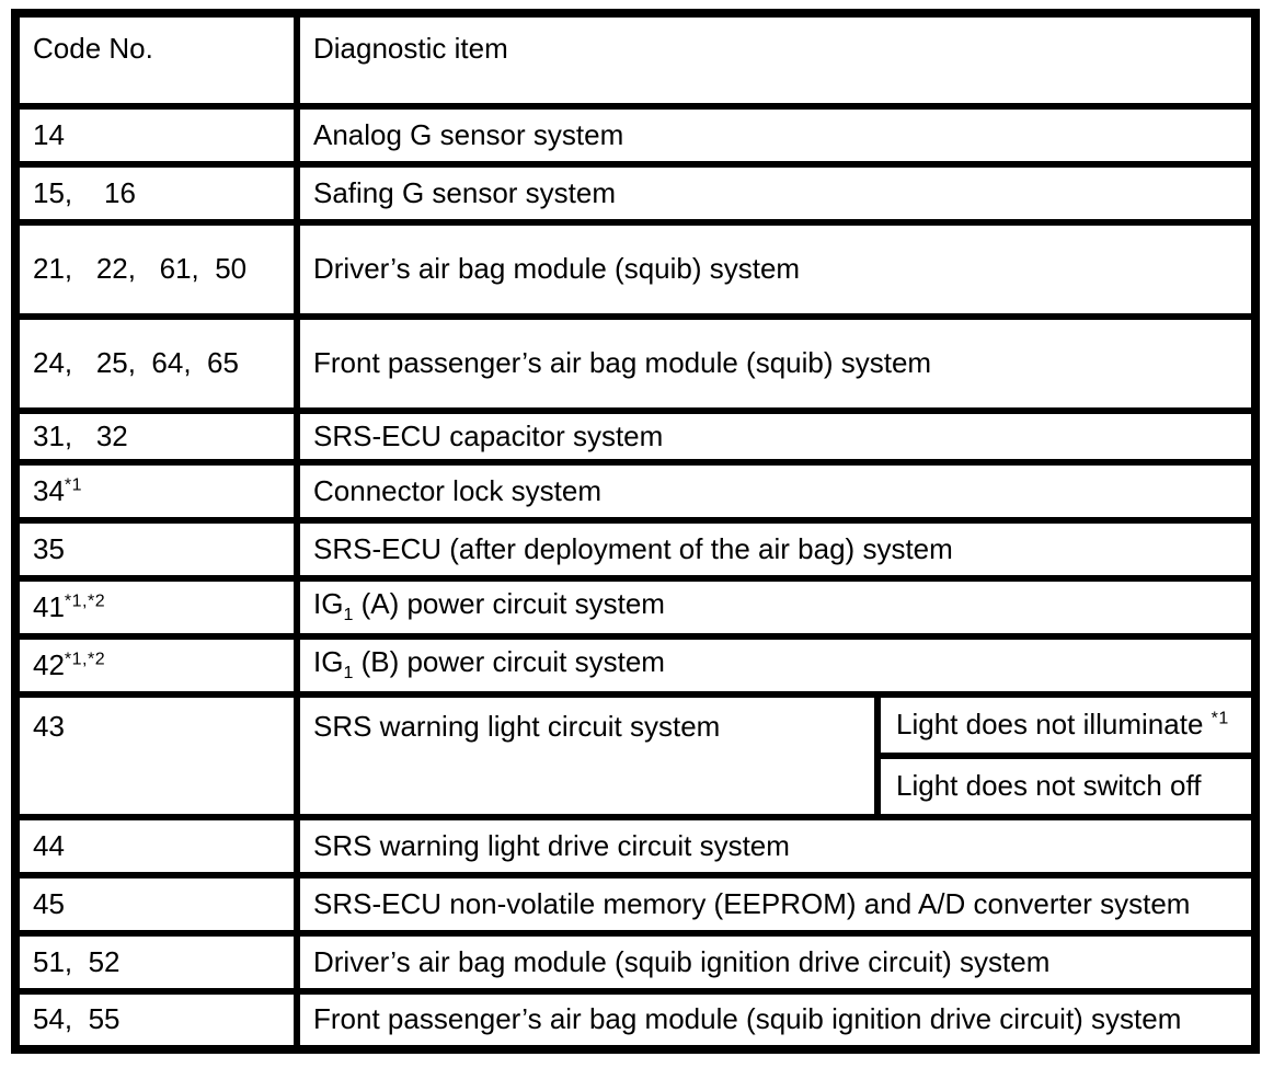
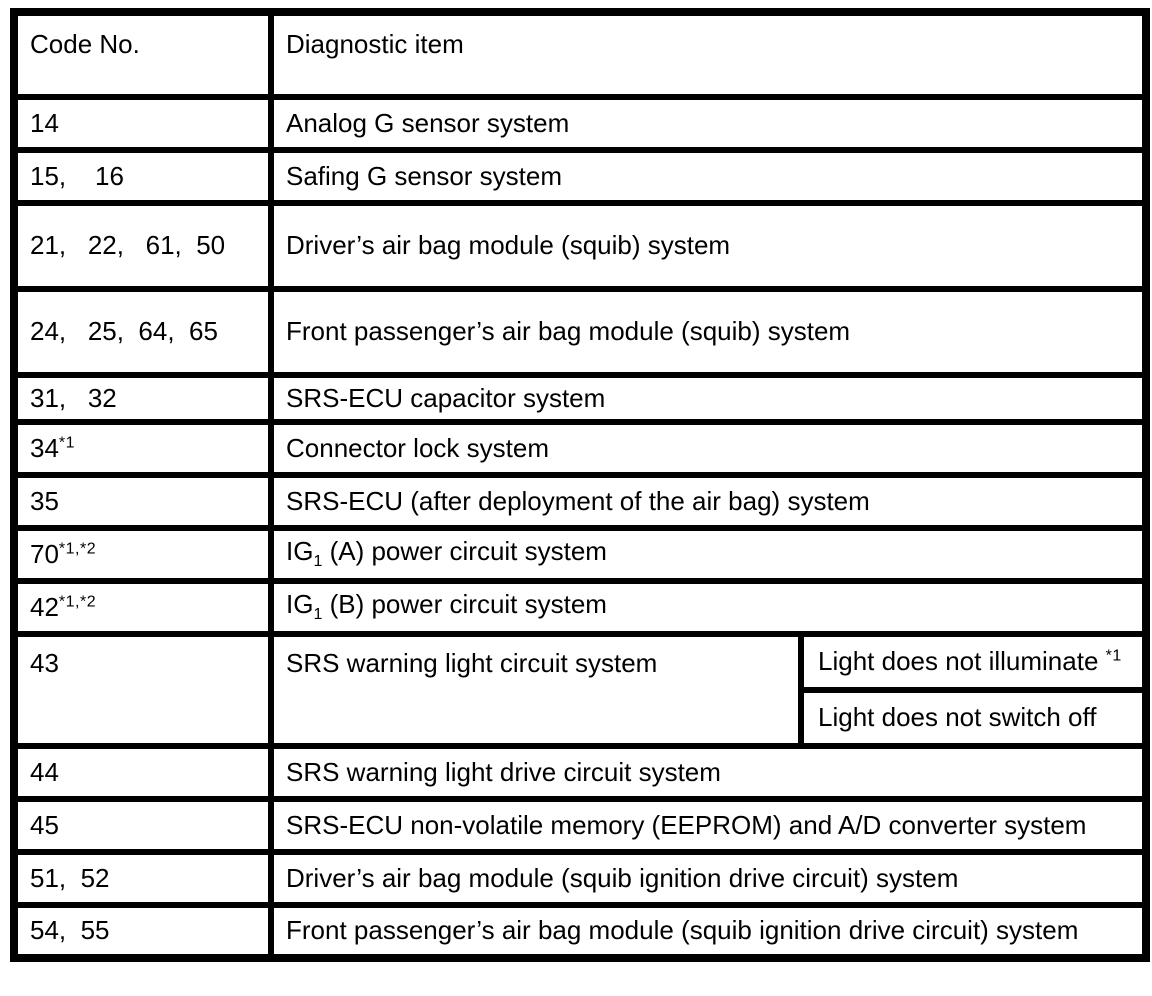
  Code No.	Diagnostic item
  14	Analog G sensor system
  15, 16	Safing G sensor system
  21, 22, 61, 50	Driver’s air bag module (squib) system
  24, 25, 64, 65	Front passenger’s air bag module (squib) system
  31, 32	SRS-ECU capacitor system
  34*1	Connector lock system
  35	SRS-ECU (after deployment of the air bag) system
- 41*1,*2	IG1 (A) power circuit system
+ 70*1,*2	IG1 (A) power circuit system
  42*1,*2	IG1 (B) power circuit system
  43	SRS warning light circuit system	Light does not illuminate *1
  Light does not switch off
  44	SRS warning light drive circuit system
  45	SRS-ECU non-volatile memory (EEPROM) and A/D converter system
  51, 52	Driver’s air bag module (squib ignition drive circuit) system
  54, 55	Front passenger’s air bag module (squib ignition drive circuit) system
